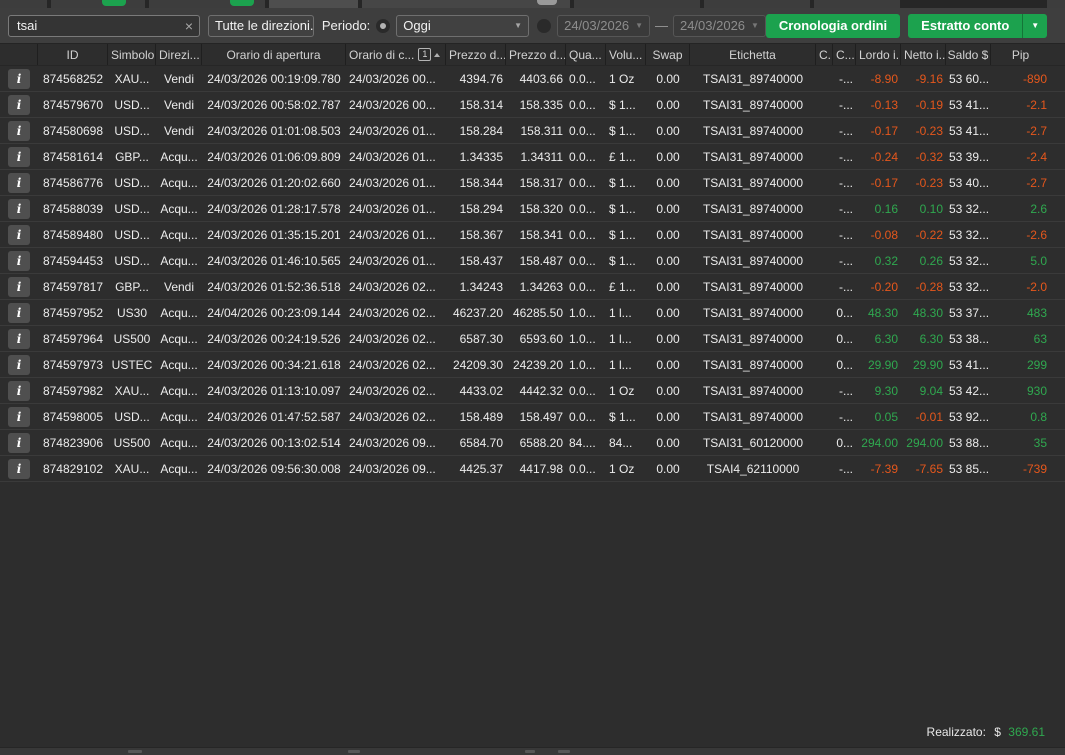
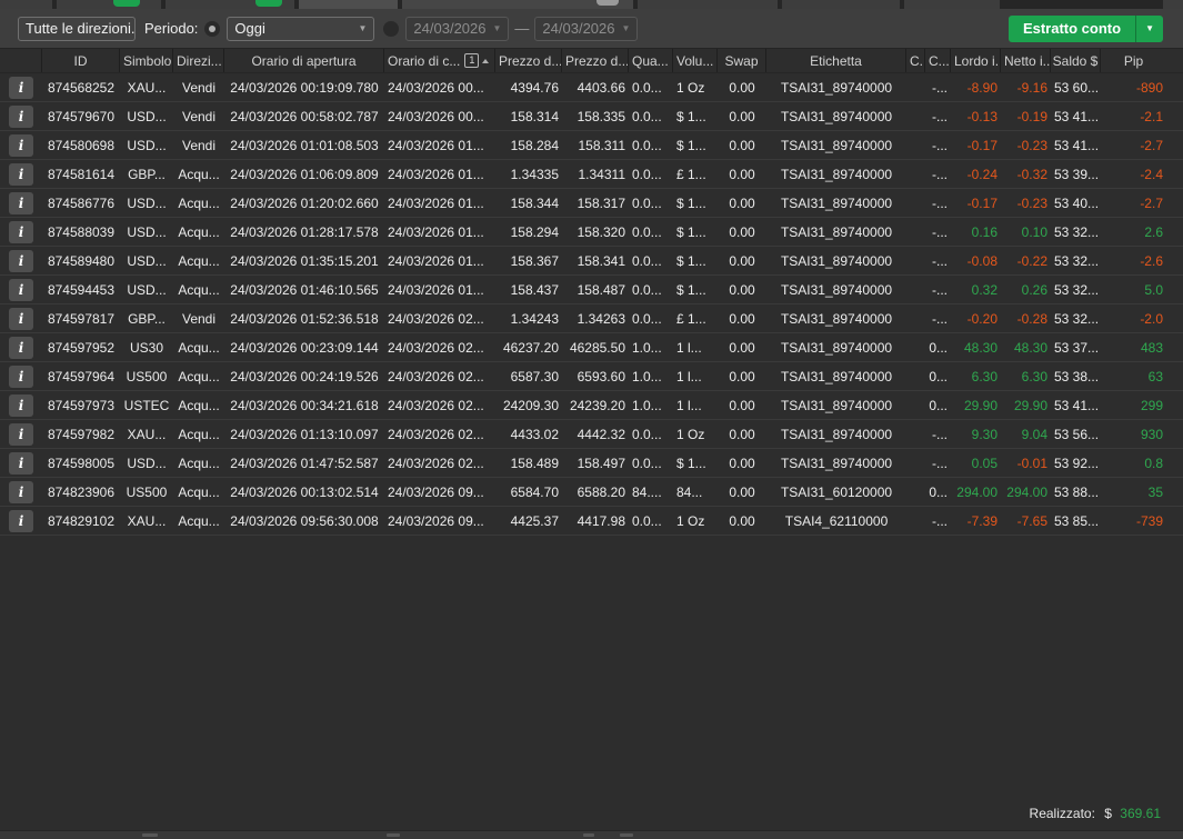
- tsai
- ×
  Tutte le direzioni.
  Periodo:
  Oggi
  ▼
  24/03/2026
  ▼
  —
  24/03/2026
  ▼
- Cronologia ordini
  Estratto conto
  ▼
  ID
  Simbolo
  Direzi...
  Orario di apertura
  Orario di c...
  1
  Prezzo d...
  Prezzo d...
  Qua...
  Volu...
  Swap
  Etichetta
  C...
  Lordo i.
  Netto i..
  Saldo $
  Pip
  i
  874568252
  XAU...
  Vendi
  24/03/2026 00:19:09.780
  24/03/2026 00...
  4394.76
  4403.66
  0.0...
  1 Oz
  0.00
  TSAI31_89740000
  -...
  -8.90
  -9.16
  53 60...
  -890
  i
  874579670
  USD...
  Vendi
  24/03/2026 00:58:02.787
  24/03/2026 00...
  158.314
  158.335
  0.0...
  $ 1...
  0.00
  TSAI31_89740000
  -...
  -0.13
  -0.19
  53 41...
  -2.1
  i
  874580698
  USD...
  Vendi
  24/03/2026 01:01:08.503
  24/03/2026 01...
  158.284
  158.311
  0.0...
  $ 1...
  0.00
  TSAI31_89740000
  -...
  -0.17
  -0.23
  53 41...
  -2.7
  i
  874581614
  GBP...
  Acqu...
  24/03/2026 01:06:09.809
  24/03/2026 01...
  1.34335
  1.34311
  0.0...
  £ 1...
  0.00
  TSAI31_89740000
  -...
  -0.24
  -0.32
  53 39...
  -2.4
  i
  874586776
  USD...
  Acqu...
  24/03/2026 01:20:02.660
  24/03/2026 01...
  158.344
  158.317
  0.0...
  $ 1...
  0.00
  TSAI31_89740000
  -...
  -0.17
  -0.23
  53 40...
  -2.7
  i
  874588039
  USD...
  Acqu...
  24/03/2026 01:28:17.578
  24/03/2026 01...
  158.294
  158.320
  0.0...
  $ 1...
  0.00
  TSAI31_89740000
  -...
  0.16
  0.10
  53 32...
  2.6
  i
  874589480
  USD...
  Acqu...
  24/03/2026 01:35:15.201
  24/03/2026 01...
  158.367
  158.341
  0.0...
  $ 1...
  0.00
  TSAI31_89740000
  -...
  -0.08
  -0.22
  53 32...
  -2.6
  i
  874594453
  USD...
  Acqu...
  24/03/2026 01:46:10.565
  24/03/2026 01...
  158.437
  158.487
  0.0...
  $ 1...
  0.00
  TSAI31_89740000
  -...
  0.32
  0.26
  53 32...
  5.0
  i
  874597817
  GBP...
  Vendi
  24/03/2026 01:52:36.518
  24/03/2026 02...
  1.34243
  1.34263
  0.0...
  £ 1...
  0.00
  TSAI31_89740000
  -...
  -0.20
  -0.28
  53 32...
  -2.0
  i
  874597952
  US30
  Acqu...
- 24/04/2026 00:23:09.144
+ 24/03/2026 00:23:09.144
  24/03/2026 02...
  46237.20
  46285.50
  1.0...
  1 l...
  0.00
  TSAI31_89740000
  0...
  48.30
  48.30
  53 37...
  483
  i
  874597964
  US500
  Acqu...
  24/03/2026 00:24:19.526
  24/03/2026 02...
  6587.30
  6593.60
  1.0...
  1 l...
  0.00
  TSAI31_89740000
  0...
  6.30
  6.30
  53 38...
  63
  i
  874597973
  USTEC
  Acqu...
  24/03/2026 00:34:21.618
  24/03/2026 02...
  24209.30
  24239.20
  1.0...
  1 l...
  0.00
  TSAI31_89740000
  0...
  29.90
  29.90
  53 41...
  299
  i
  874597982
  XAU...
  Acqu...
  24/03/2026 01:13:10.097
  24/03/2026 02...
  4433.02
  4442.32
  0.0...
  1 Oz
  0.00
  TSAI31_89740000
  -...
  9.30
  9.04
- 53 42...
+ 53 56...
  930
  i
  874598005
  USD...
  Acqu...
  24/03/2026 01:47:52.587
  24/03/2026 02...
  158.489
  158.497
  0.0...
  $ 1...
  0.00
  TSAI31_89740000
  -...
  0.05
  -0.01
  53 92...
  0.8
  i
  874823906
  US500
  Acqu...
  24/03/2026 00:13:02.514
  24/03/2026 09...
  6584.70
  6588.20
  84....
  84...
  0.00
  TSAI31_60120000
  0...
  294.00
  294.00
  53 88...
  35
  i
  874829102
  XAU...
  Acqu...
  24/03/2026 09:56:30.008
  24/03/2026 09...
  4425.37
  4417.98
  0.0...
  1 Oz
  0.00
  TSAI4_62110000
  -...
  -7.39
  -7.65
  53 85...
  -739
  Realizzato: $ 369.61
